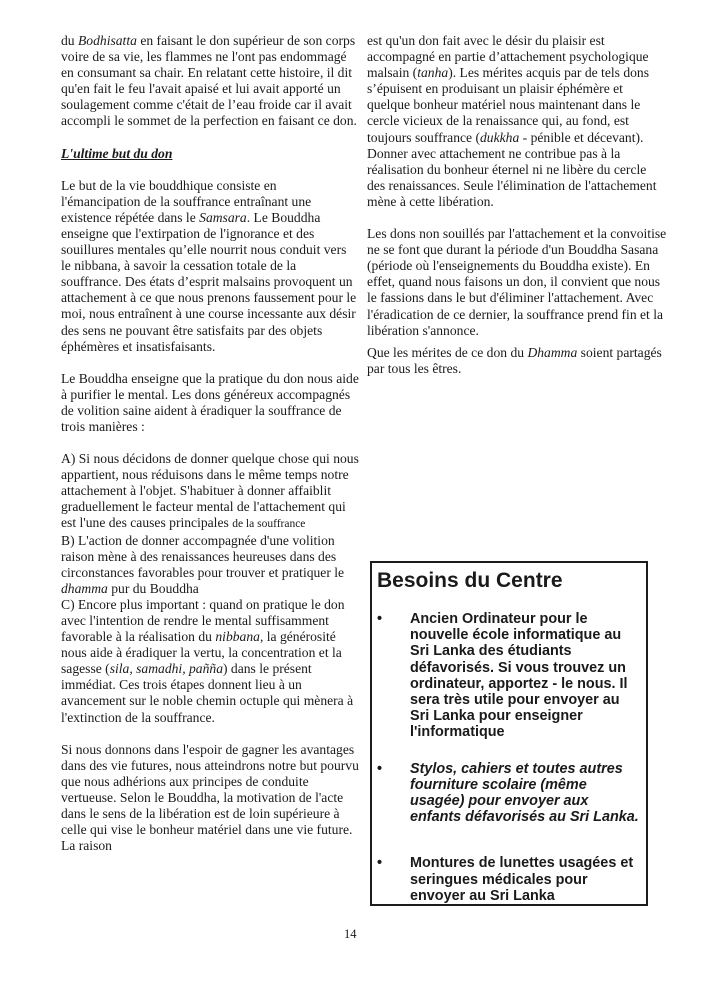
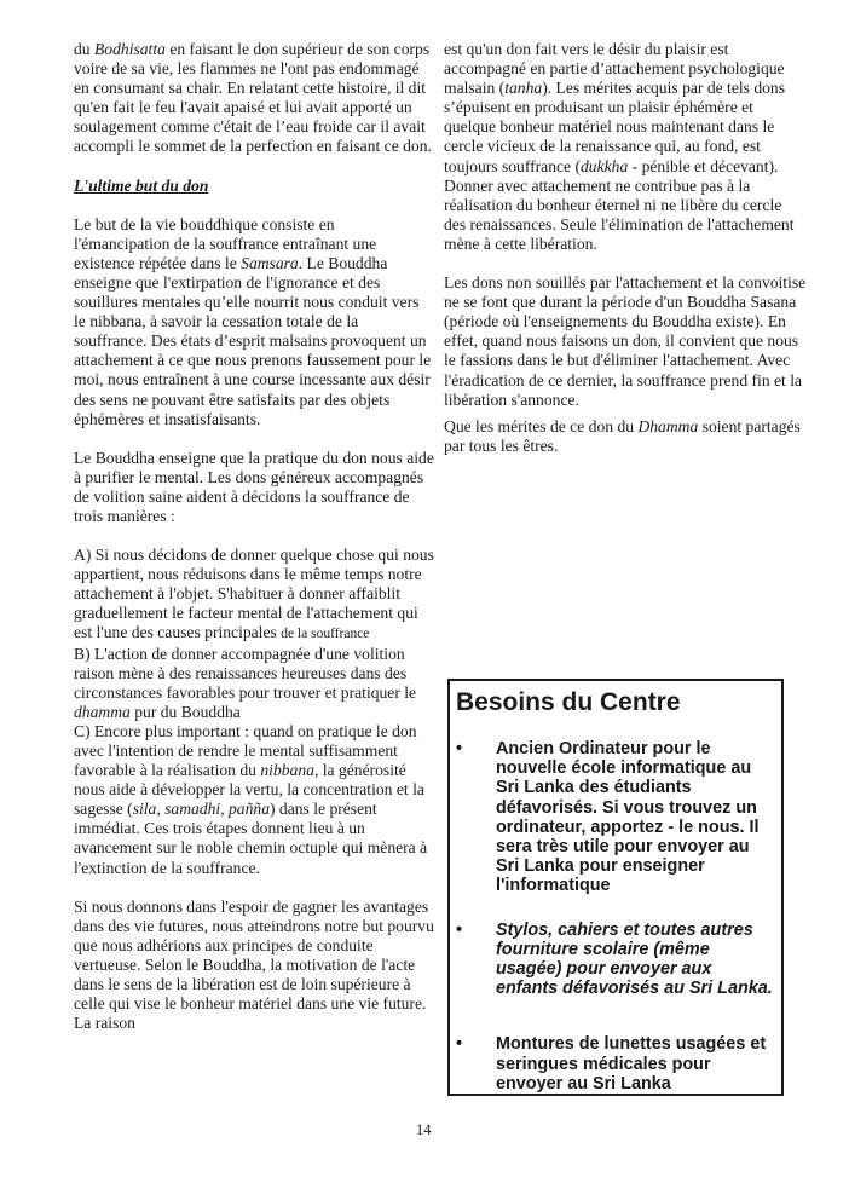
  du Bodhisatta en faisant le don supérieur de son corps voire de sa vie, les flammes ne l'ont pas endommagé en consumant sa chair. En relatant cette histoire, il dit qu'en fait le feu l'avait apaisé et lui avait apporté un soulagement comme c'était de l’eau froide car il avait accompli le sommet de la perfection en faisant ce don.
  L'ultime but du don
  Le but de la vie bouddhique consiste en l'émancipation de la souffrance entraînant une existence répétée dans le Samsara. Le Bouddha enseigne que l'extirpation de l'ignorance et des souillures mentales qu’elle nourrit nous conduit vers le nibbana, à savoir la cessation totale de la souffrance. Des états d’esprit malsains provoquent un attachement à ce que nous prenons faussement pour le moi, nous entraînent à une course incessante aux désir des sens ne pouvant être satisfaits par des objets éphémères et insatisfaisants.
- Le Bouddha enseigne que la pratique du don nous aide à purifier le mental. Les dons généreux accompagnés de volition saine aident à éradiquer la souffrance de trois manières :
+ Le Bouddha enseigne que la pratique du don nous aide à purifier le mental. Les dons généreux accompagnés de volition saine aident à décidons la souffrance de trois manières :
  A) Si nous décidons de donner quelque chose qui nous appartient, nous réduisons dans le même temps notre attachement à l'objet. S'habituer à donner affaiblit graduellement le facteur mental de l'attachement qui est l'une des causes principales de la souffrance
  B) L'action de donner accompagnée d'une volition raison mène à des renaissances heureuses dans des circonstances favorables pour trouver et pratiquer le dhamma pur du Bouddha
- C) Encore plus important : quand on pratique le don avec l'intention de rendre le mental suffisamment favorable à la réalisation du nibbana, la générosité nous aide à éradiquer la vertu, la concentration et la sagesse (sila, samadhi, pañña) dans le présent immédiat. Ces trois étapes donnent lieu à un avancement sur le noble chemin octuple qui mènera à l'extinction de la souffrance.
+ C) Encore plus important : quand on pratique le don avec l'intention de rendre le mental suffisamment favorable à la réalisation du nibbana, la générosité nous aide à développer la vertu, la concentration et la sagesse (sila, samadhi, pañña) dans le présent immédiat. Ces trois étapes donnent lieu à un avancement sur le noble chemin octuple qui mènera à l'extinction de la souffrance.
  Si nous donnons dans l'espoir de gagner les avantages dans des vie futures, nous atteindrons notre but pourvu que nous adhérions aux principes de conduite vertueuse. Selon le Bouddha, la motivation de l'acte dans le sens de la libération est de loin supérieure à celle qui vise le bonheur matériel dans une vie future. La raison
- est qu'un don fait avec le désir du plaisir est accompagné en partie d’attachement psychologique malsain (tanha). Les mérites acquis par de tels dons s’épuisent en produisant un plaisir éphémère et quelque bonheur matériel nous maintenant dans le cercle vicieux de la renaissance qui, au fond, est toujours souffrance (dukkha - pénible et décevant). Donner avec attachement ne contribue pas à la réalisation du bonheur éternel ni ne libère du cercle des renaissances. Seule l'élimination de l'attachement mène à cette libération.
+ est qu'un don fait vers le désir du plaisir est accompagné en partie d’attachement psychologique malsain (tanha). Les mérites acquis par de tels dons s’épuisent en produisant un plaisir éphémère et quelque bonheur matériel nous maintenant dans le cercle vicieux de la renaissance qui, au fond, est toujours souffrance (dukkha - pénible et décevant). Donner avec attachement ne contribue pas à la réalisation du bonheur éternel ni ne libère du cercle des renaissances. Seule l'élimination de l'attachement mène à cette libération.
  Les dons non souillés par l'attachement et la convoitise ne se font que durant la période d'un Bouddha Sasana (période où l'enseignements du Bouddha existe). En effet, quand nous faisons un don, il convient que nous le fassions dans le but d'éliminer l'attachement. Avec l'éradication de ce dernier, la souffrance prend fin et la libération s'annonce.
  Que les mérites de ce don du Dhamma soient partagés par tous les êtres.
  Besoins du Centre
  •
  Ancien Ordinateur pour le nouvelle école informatique au Sri Lanka des étudiants défavorisés. Si vous trouvez un ordinateur, apportez - le nous. Il sera très utile pour envoyer au Sri Lanka pour enseigner l'informatique
  •
  Stylos, cahiers et toutes autres fourniture scolaire (même usagée) pour envoyer aux enfants défavorisés au Sri Lanka.
  •
  Montures de lunettes usagées et seringues médicales pour envoyer au Sri Lanka
  14
